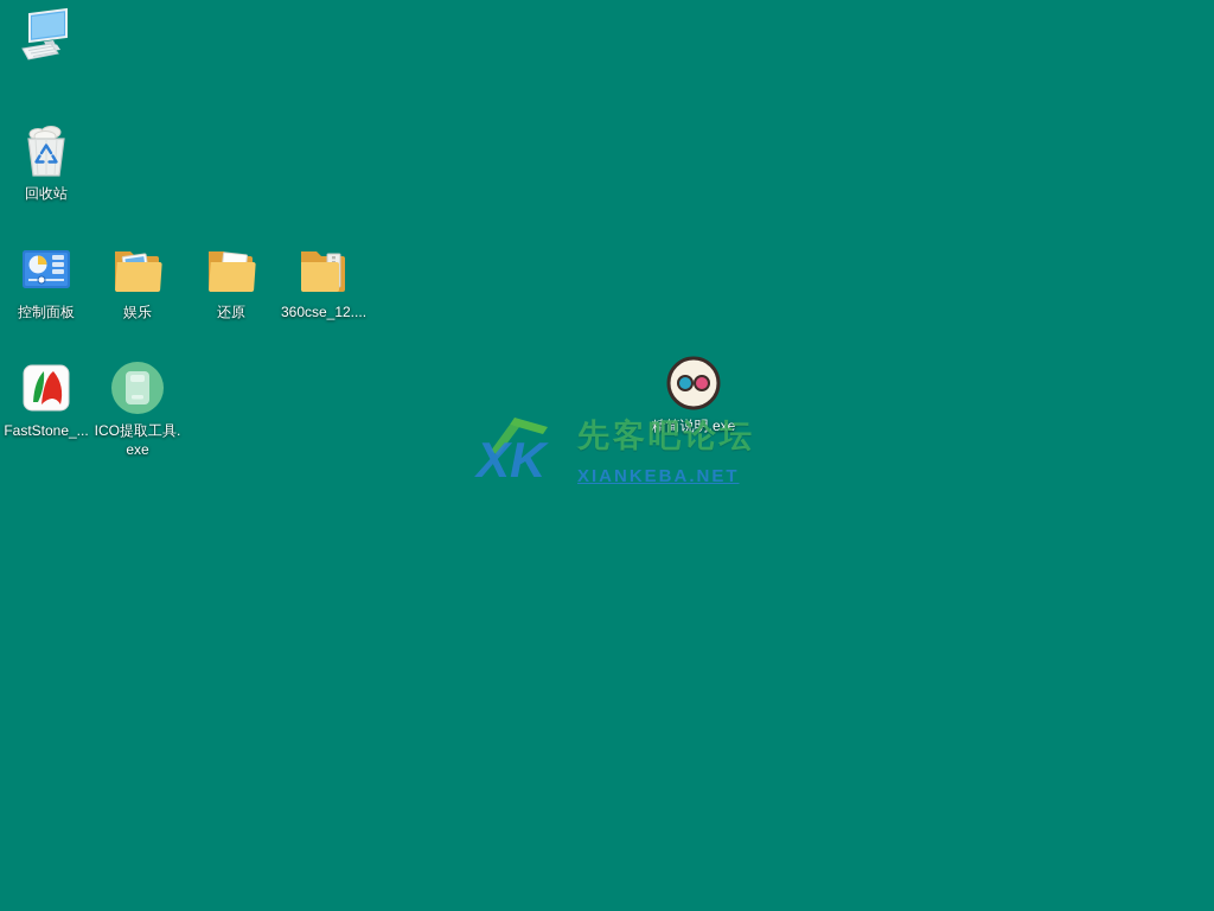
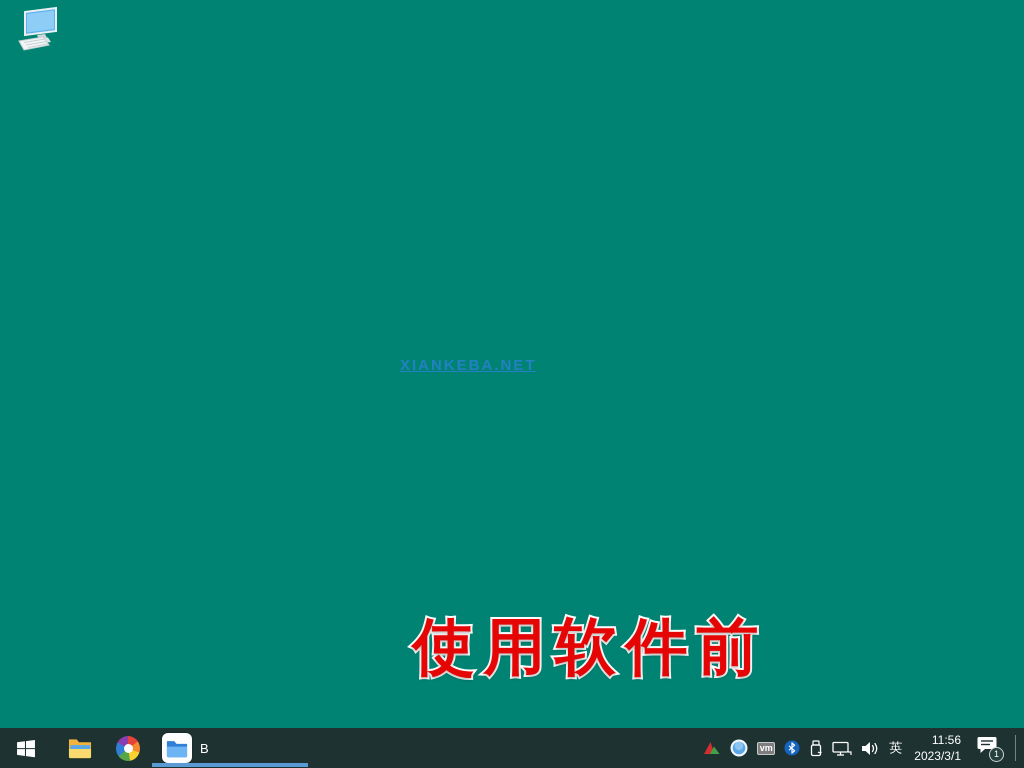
- 回收站
- 控制面板
- 娱乐
- 还原
- 360cse_12....
- FastStone_...
- ICO提取工具.exe
- 精简说明.exe
- XK
- 先客吧论坛
  XIANKEBA.NET
+ 使用软件前
+ B
+ vm
+ 英
+ 11:56
+ 2023/3/1
+ 1
